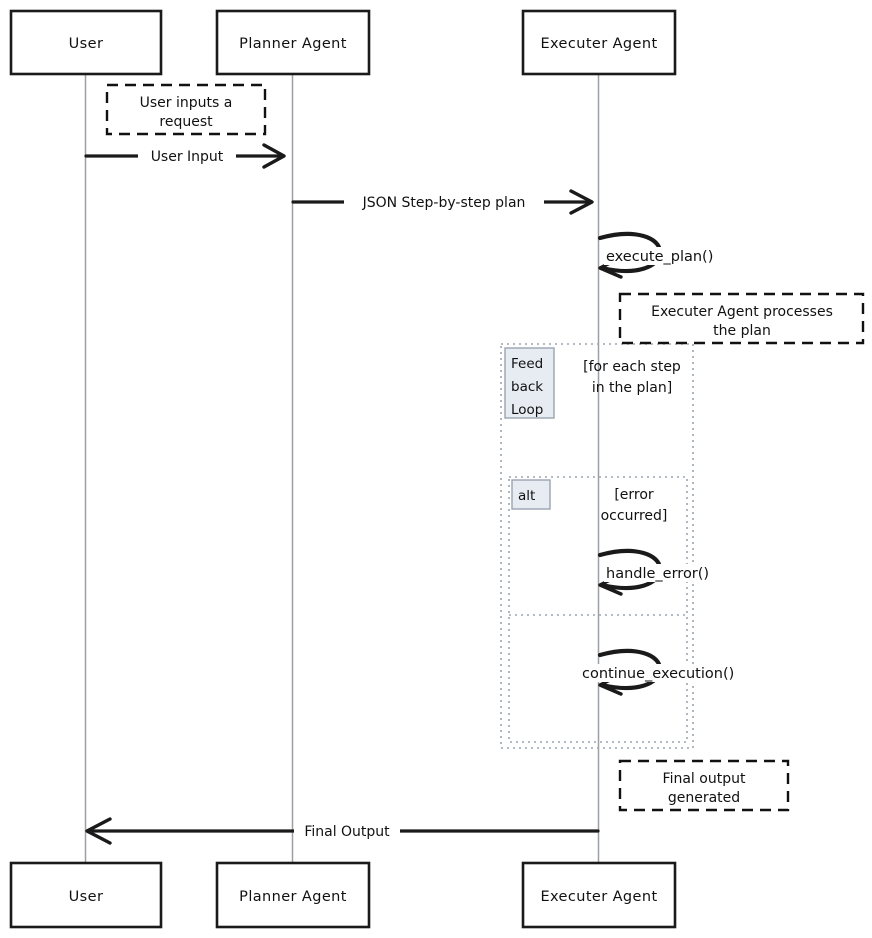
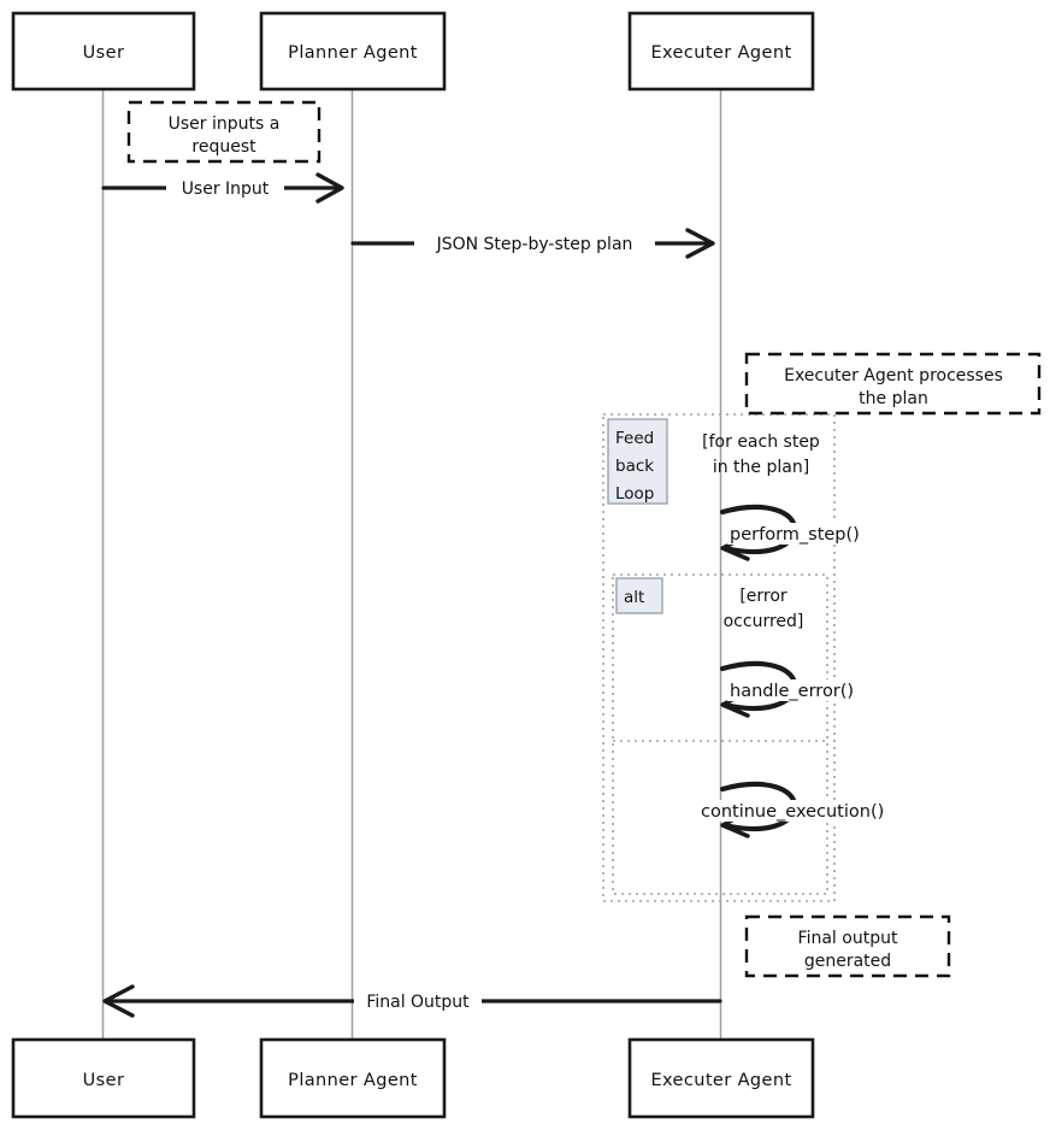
  Feed
  back
  Loop
  [for each step
  in the plan]
  alt
  [error
  occurred]
  User
  Planner Agent
  Executer Agent
  User inputs a
  request
  User Input
  JSON Step-by-step plan
- execute_plan()
  Executer Agent processes
  the plan
+ perform_step()
  handle_error()
  continue_execution()
  Final output
  generated
  Final Output
  User
  Planner Agent
  Executer Agent
